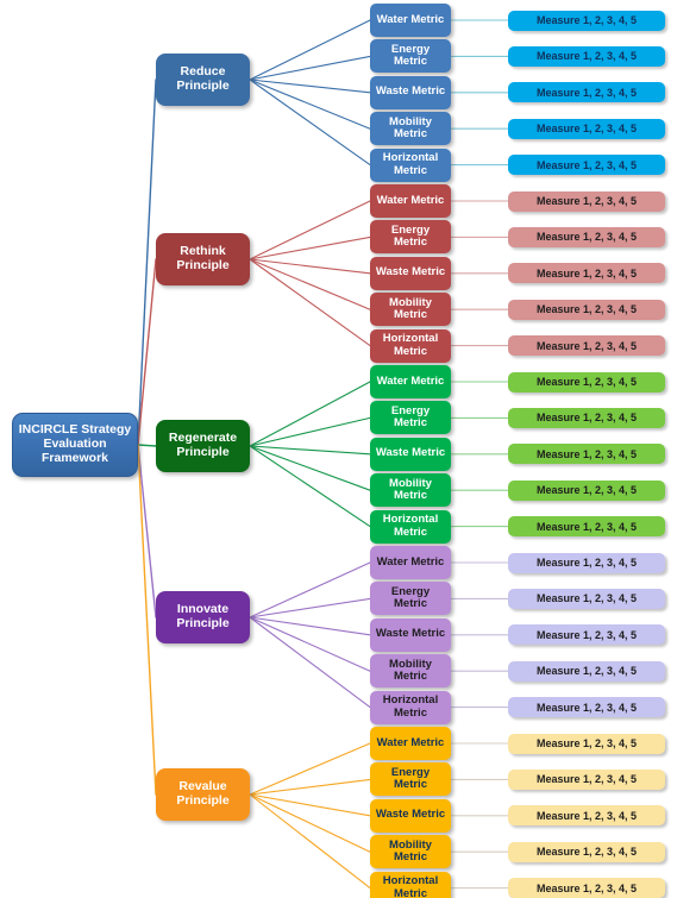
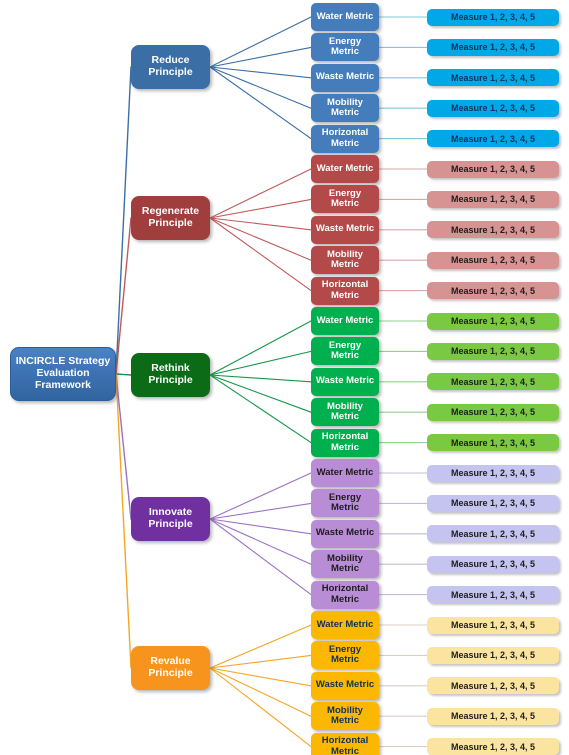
  INCIRCLE Strategy Evaluation Framework
  Reduce Principle
  Water Metric
  Measure 1, 2, 3, 4, 5
  Energy Metric
  Measure 1, 2, 3, 4, 5
  Waste Metric
  Measure 1, 2, 3, 4, 5
  Mobility Metric
  Measure 1, 2, 3, 4, 5
  Horizontal Metric
  Measure 1, 2, 3, 4, 5
- Rethink Principle
+ Regenerate Principle
  Water Metric
  Measure 1, 2, 3, 4, 5
  Energy Metric
  Measure 1, 2, 3, 4, 5
  Waste Metric
  Measure 1, 2, 3, 4, 5
  Mobility Metric
  Measure 1, 2, 3, 4, 5
  Horizontal Metric
  Measure 1, 2, 3, 4, 5
- Regenerate Principle
+ Rethink Principle
  Water Metric
  Measure 1, 2, 3, 4, 5
  Energy Metric
  Measure 1, 2, 3, 4, 5
  Waste Metric
  Measure 1, 2, 3, 4, 5
  Mobility Metric
  Measure 1, 2, 3, 4, 5
  Horizontal Metric
  Measure 1, 2, 3, 4, 5
  Innovate Principle
  Water Metric
  Measure 1, 2, 3, 4, 5
  Energy Metric
  Measure 1, 2, 3, 4, 5
  Waste Metric
  Measure 1, 2, 3, 4, 5
  Mobility Metric
  Measure 1, 2, 3, 4, 5
  Horizontal Metric
  Measure 1, 2, 3, 4, 5
  Revalue Principle
  Water Metric
  Measure 1, 2, 3, 4, 5
  Energy Metric
  Measure 1, 2, 3, 4, 5
  Waste Metric
  Measure 1, 2, 3, 4, 5
  Mobility Metric
  Measure 1, 2, 3, 4, 5
  Horizontal Metric
  Measure 1, 2, 3, 4, 5
